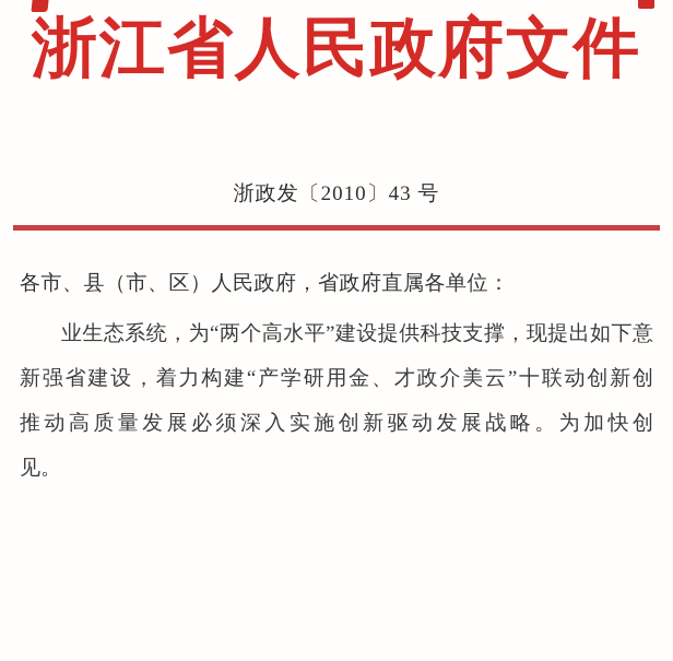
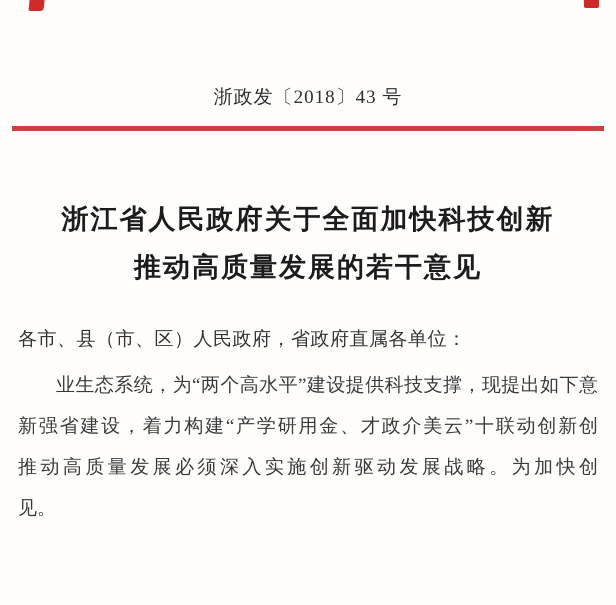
- 浙江省人民政府文件
- 浙政发〔2010〕43 号
+ 浙政发〔2018〕43 号
+ 浙江省人民政府关于全面加快科技创新
+ 推动高质量发展的若干意见
  各市、县（市、区）人民政府，省政府直属各单位：
  业生态系统，为“两个高水平”建设提供科技支撑，现提出如下意
  新强省建设，着力构建“产学研用金、才政介美云”十联动创新创
  推动高质量发展必须深入实施创新驱动发展战略。为加快创
  见。
